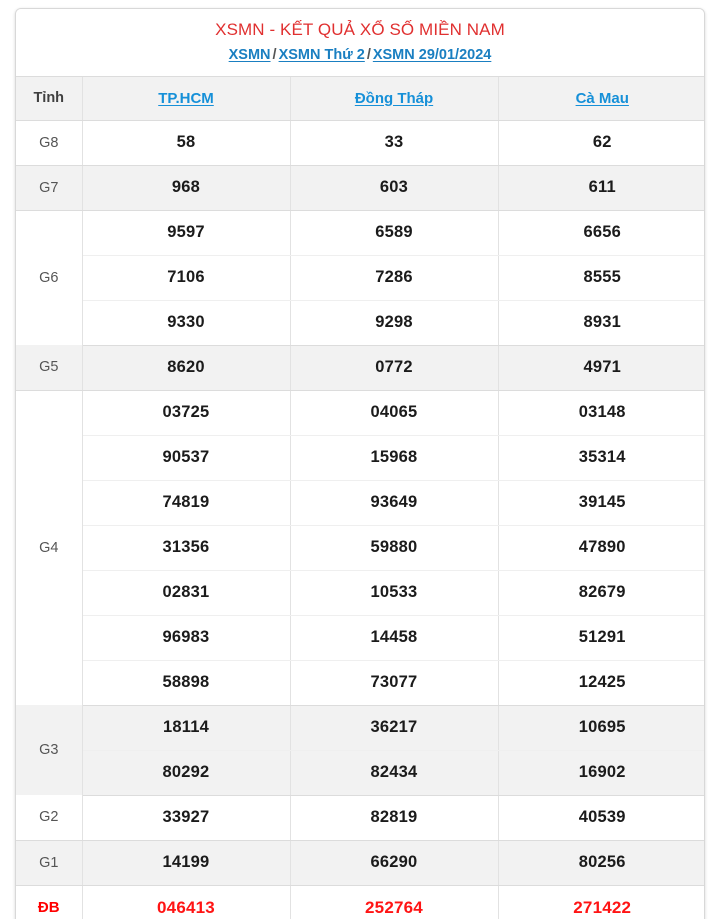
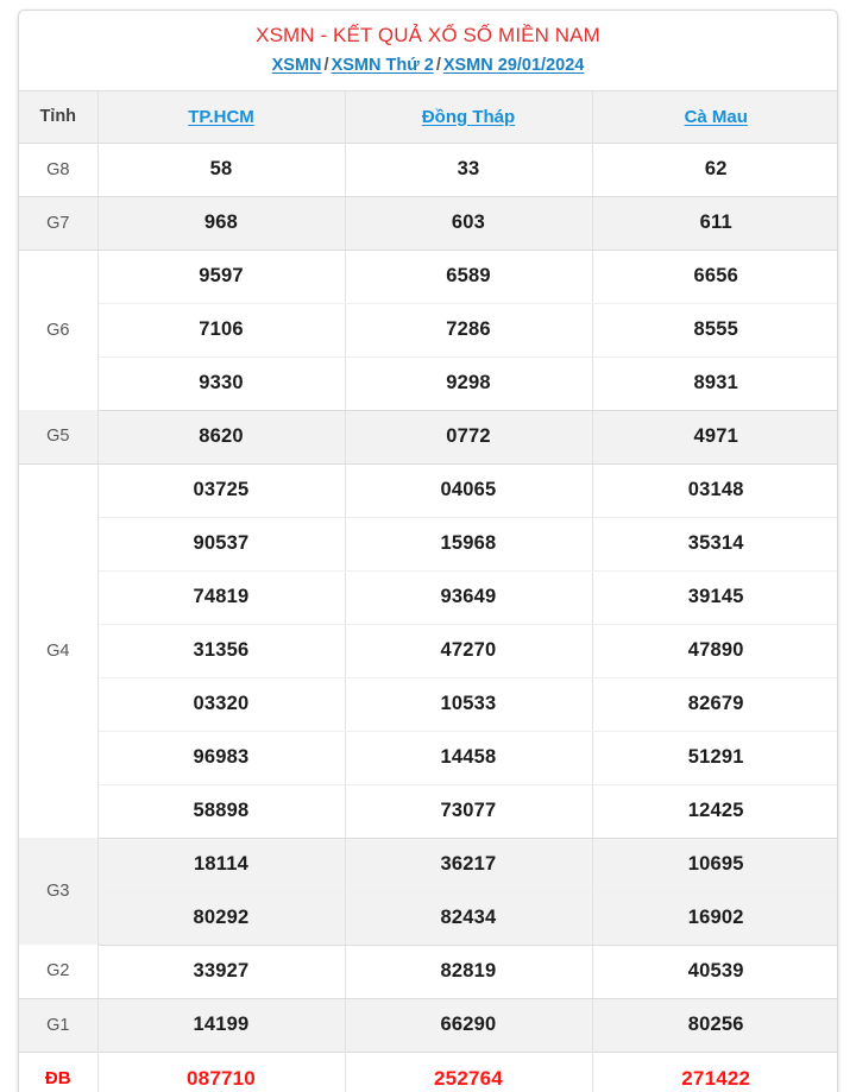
  XSMN - KẾT QUẢ XỔ SỐ MIỀN NAM
  XSMN / XSMN Thứ 2 / XSMN 29/01/2024
  Tỉnh	TP.HCM	Đồng Tháp	Cà Mau
  G8	58	33	62
  G7	968	603	611
  G6	9597	6589	6656
  7106	7286	8555
  9330	9298	8931
  G5	8620	0772	4971
  G4	03725	04065	03148
  90537	15968	35314
  74819	93649	39145
- 31356	59880	47890
+ 31356	47270	47890
- 02831	10533	82679
+ 03320	10533	82679
  96983	14458	51291
  58898	73077	12425
  G3	18114	36217	10695
  80292	82434	16902
  G2	33927	82819	40539
  G1	14199	66290	80256
- ĐB	046413	252764	271422
+ ĐB	087710	252764	271422
